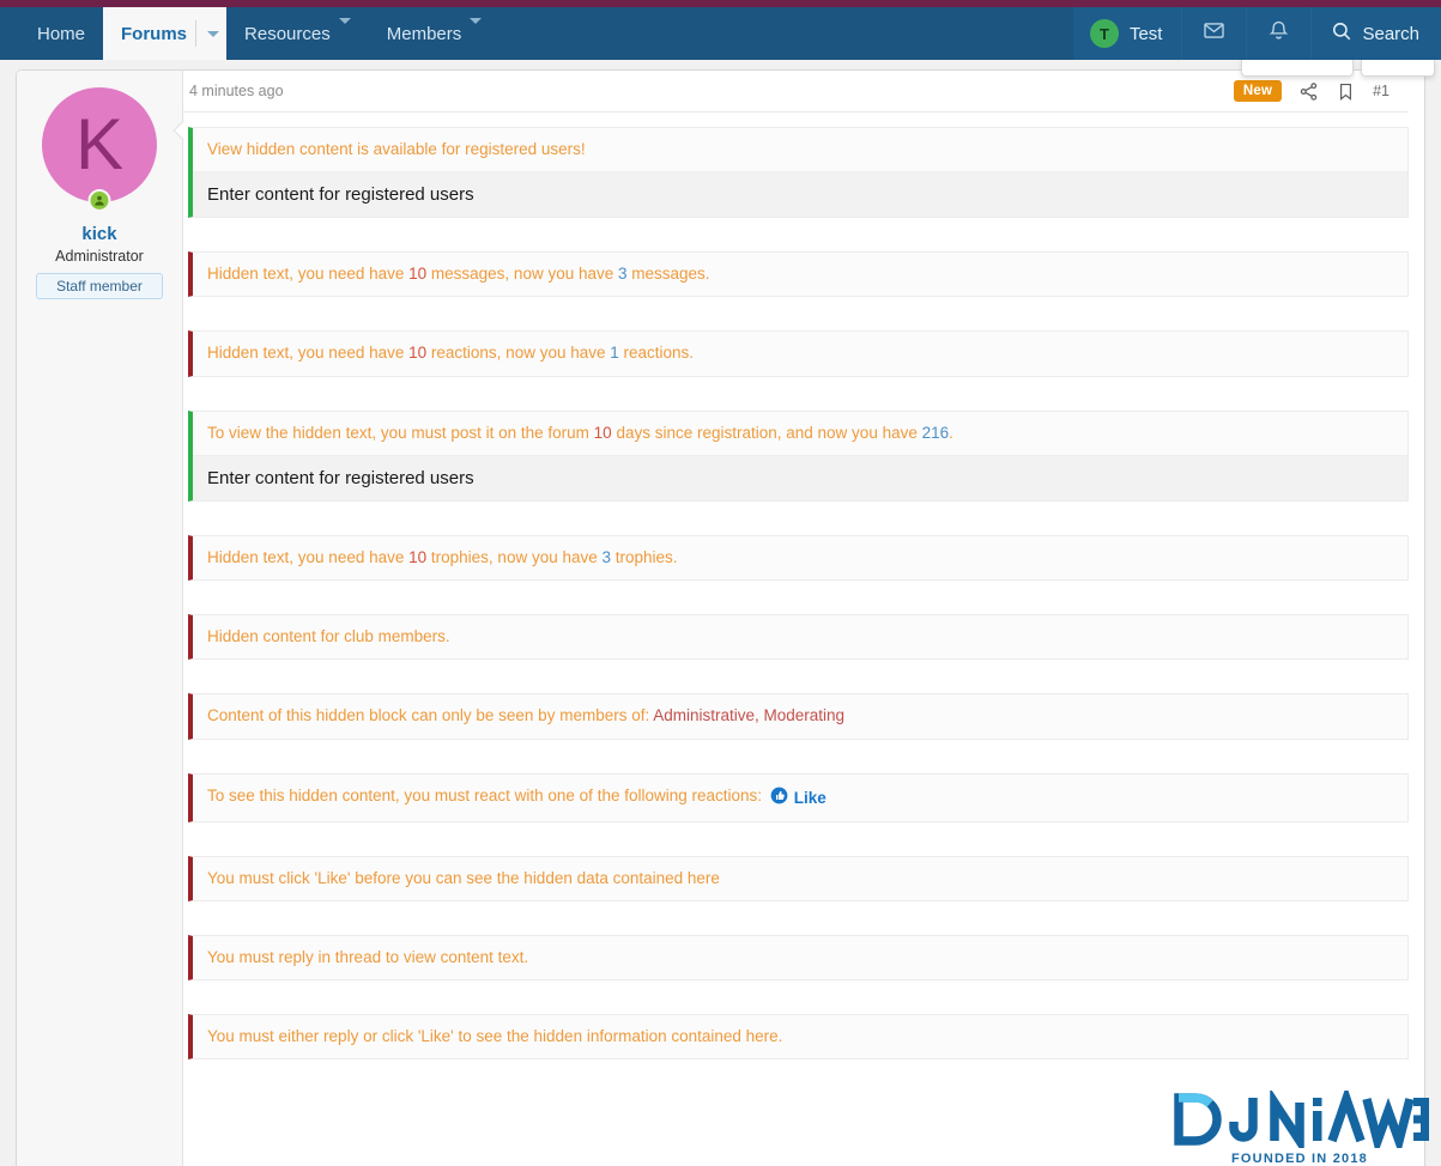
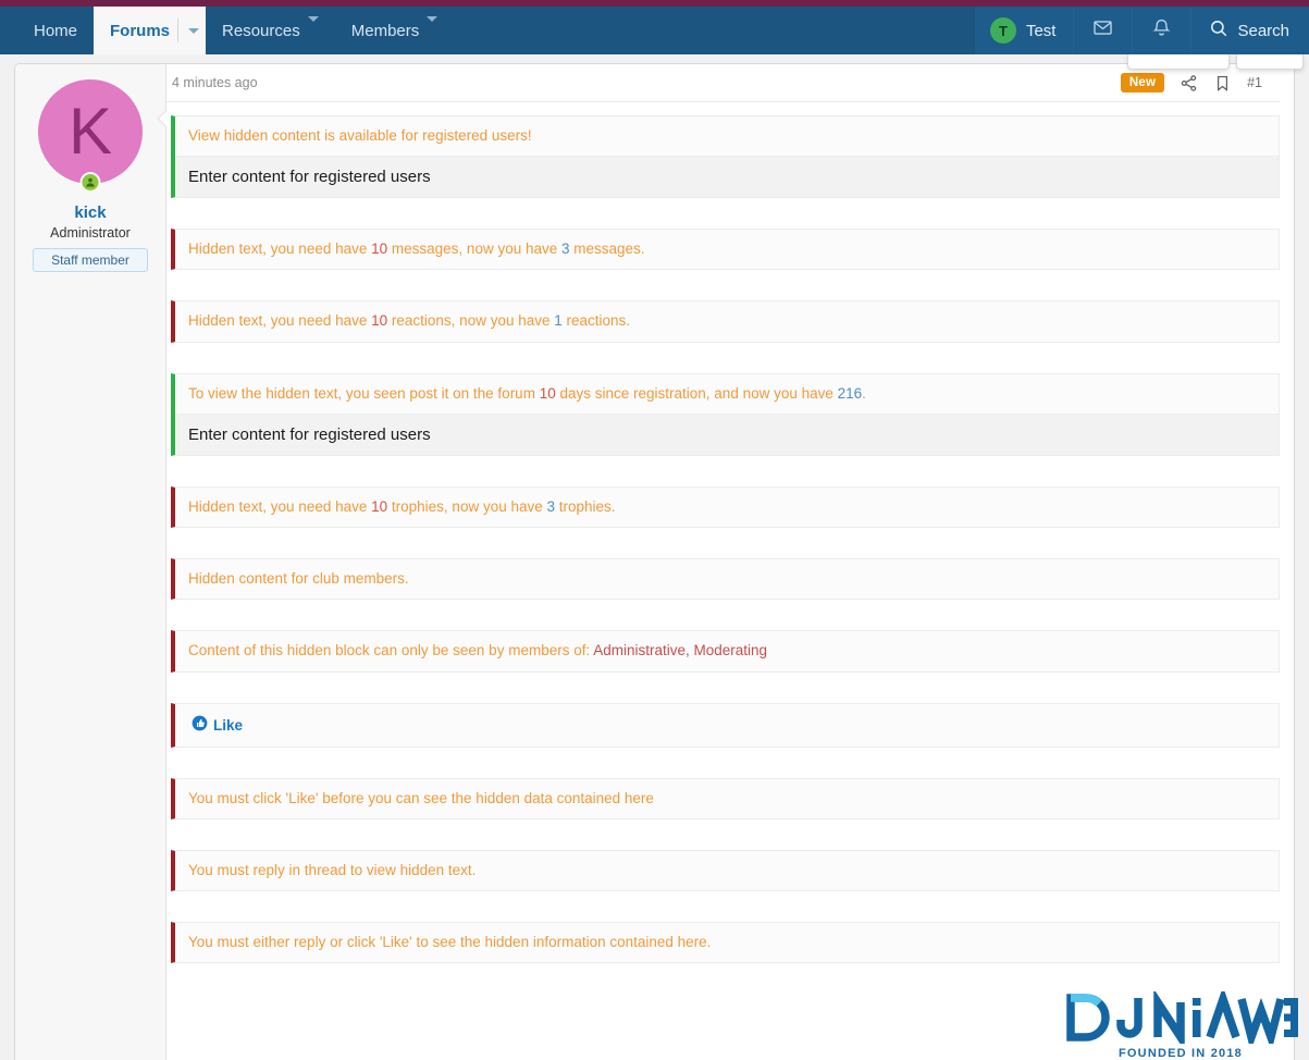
  Home
  Forums
  Resources
  Members
  T
  Test
  Search
  K
  kick
  Administrator
  Staff member
  4 minutes ago
  New
  #1
  View hidden content is available for registered users!
  Enter content for registered users
  Hidden text, you need have 10 messages, now you have 3 messages.
  Hidden text, you need have 10 reactions, now you have 1 reactions.
- To view the hidden text, you must post it on the forum 10 days since registration, and now you have 216.
+ To view the hidden text, you seen post it on the forum 10 days since registration, and now you have 216.
  Enter content for registered users
  Hidden text, you need have 10 trophies, now you have 3 trophies.
  Hidden content for club members.
  Content of this hidden block can only be seen by members of: Administrative, Moderating
- To see this hidden content, you must react with one of the following reactions:
  Like
  You must click 'Like' before you can see the hidden data contained here
- You must reply in thread to view content text.
+ You must reply in thread to view hidden text.
  You must either reply or click 'Like' to see the hidden information contained here.
  FOUNDED IN 2018
